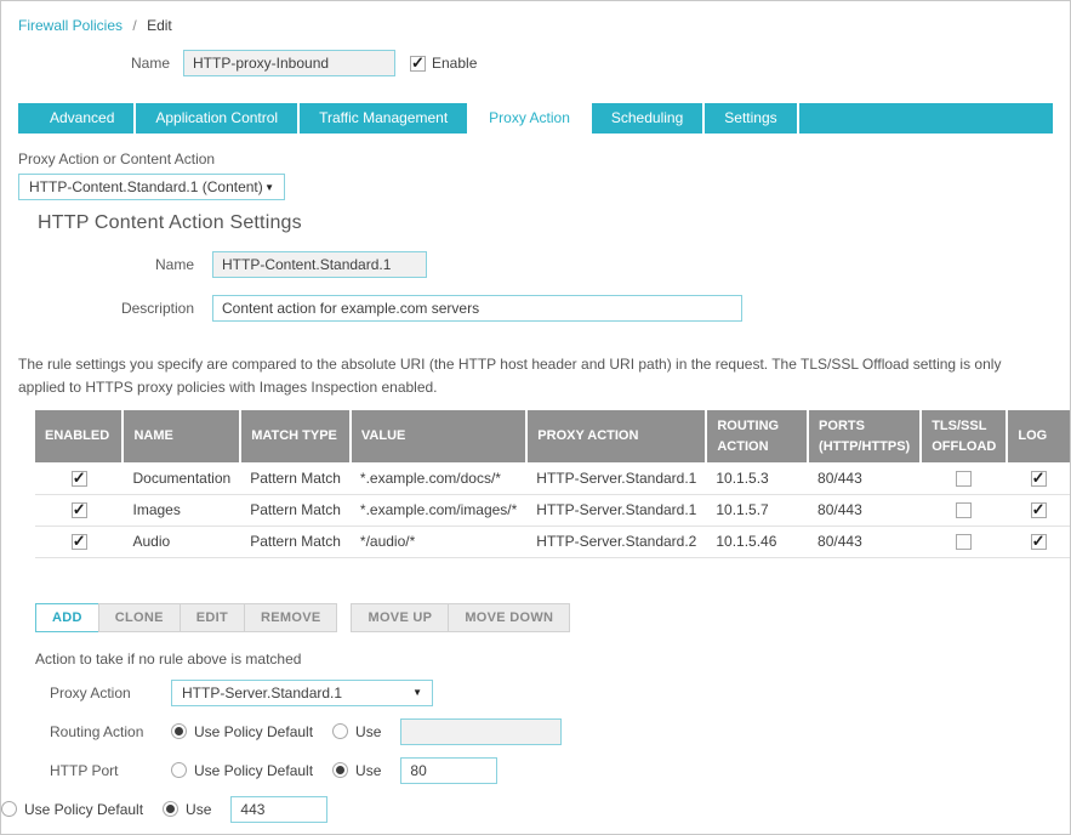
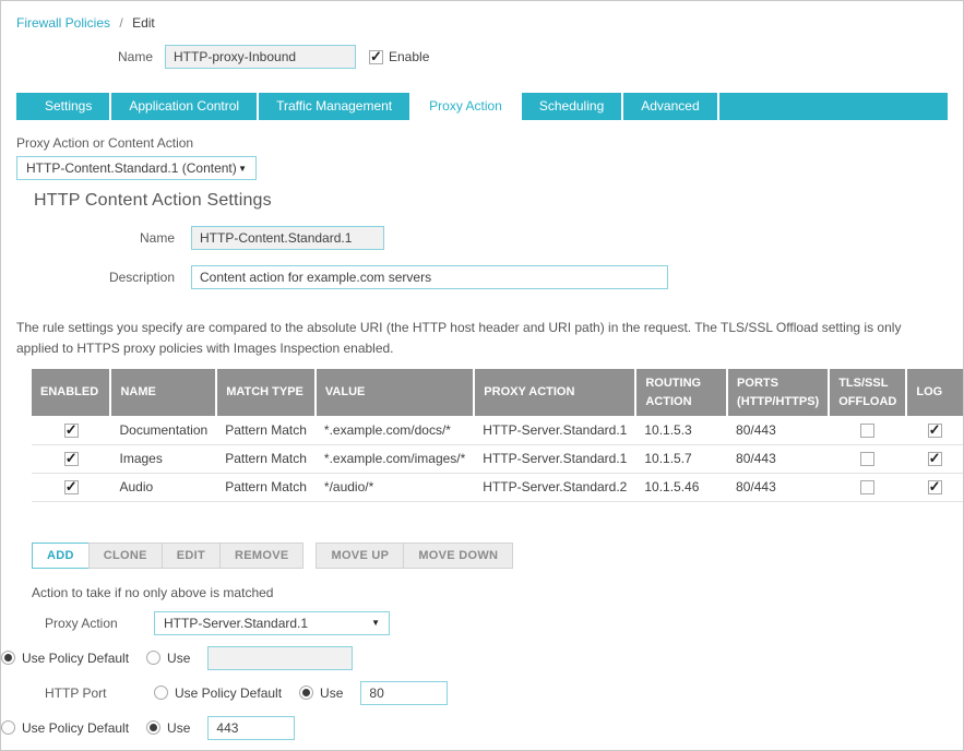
  Firewall Policies / Edit
  Name
  HTTP-proxy-Inbound
  Enable
- Advanced
+ Settings
  Application Control
  Traffic Management
  Proxy Action
  Scheduling
- Settings
+ Advanced
  Proxy Action or Content Action
  HTTP-Content.Standard.1 (Content)
  ▼
  HTTP Content Action Settings
  Name
  HTTP-Content.Standard.1
  Description
  Content action for example.com servers
  The rule settings you specify are compared to the absolute URI (the HTTP host header and URI path) in the request. The TLS/SSL Offload setting is only applied to HTTPS proxy policies with Images Inspection enabled.
  ENABLED	NAME	MATCH TYPE	VALUE	PROXY ACTION	ROUTING ACTION	PORTS (HTTP/HTTPS)	TLS/SSL OFFLOAD	LOG
  	Documentation	Pattern Match	*.example.com/docs/*	HTTP-Server.Standard.1	10.1.5.3	80/443
  	Images	Pattern Match	*.example.com/images/*	HTTP-Server.Standard.1	10.1.5.7	80/443
  	Audio	Pattern Match	*/audio/*	HTTP-Server.Standard.2	10.1.5.46	80/443
  ADD
  CLONE
  EDIT
  REMOVE
  MOVE UP
  MOVE DOWN
- Action to take if no rule above is matched
+ Action to take if no only above is matched
  Proxy Action
  HTTP-Server.Standard.1
  ▼
- Routing Action
  Use Policy Default
  Use
  HTTP Port
  Use Policy Default
  Use
  80
  Use Policy Default
  Use
  443
